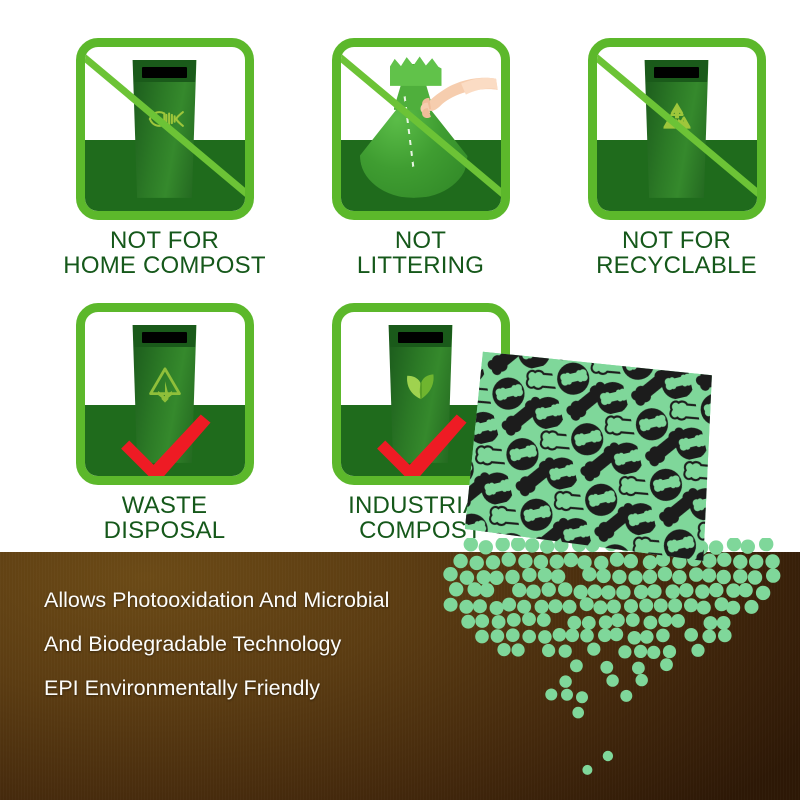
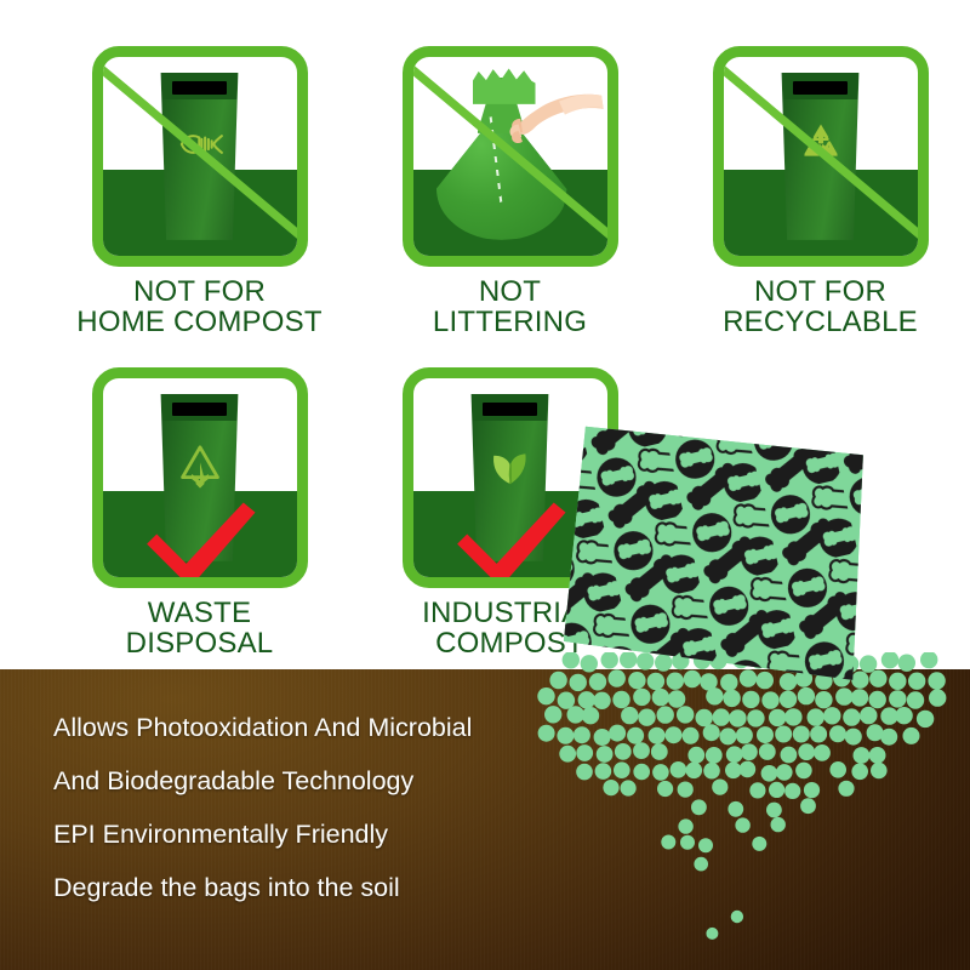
  NOT FOR
  HOME COMPOST
  NOT
  LITTERING
  NOT FOR
  RECYCLABLE
  WASTE
  DISPOSAL
  INDUSTRI
  COMPOST
  Allows Photooxidation And Microbial
  And Biodegradable Technology
  EPI Environmentally Friendly
+ Degrade the bags into the soil
